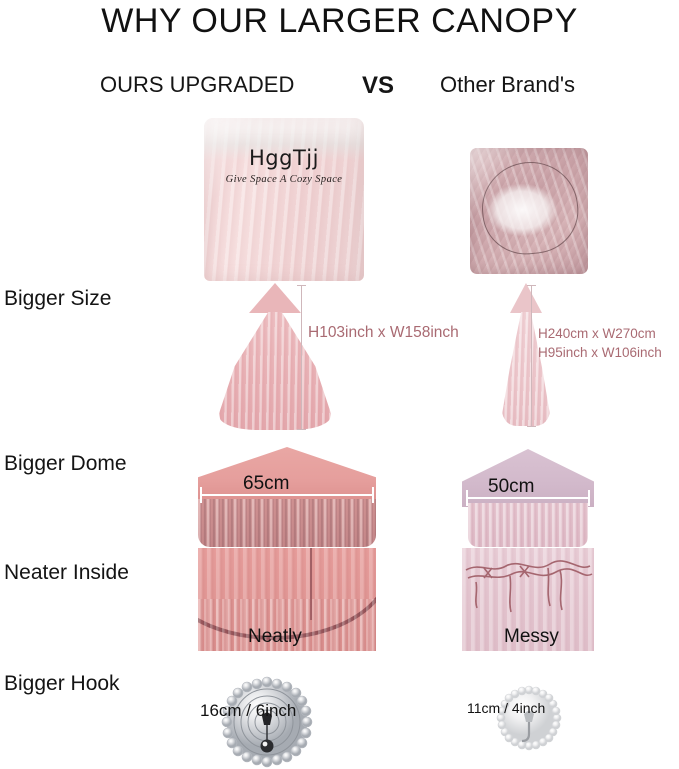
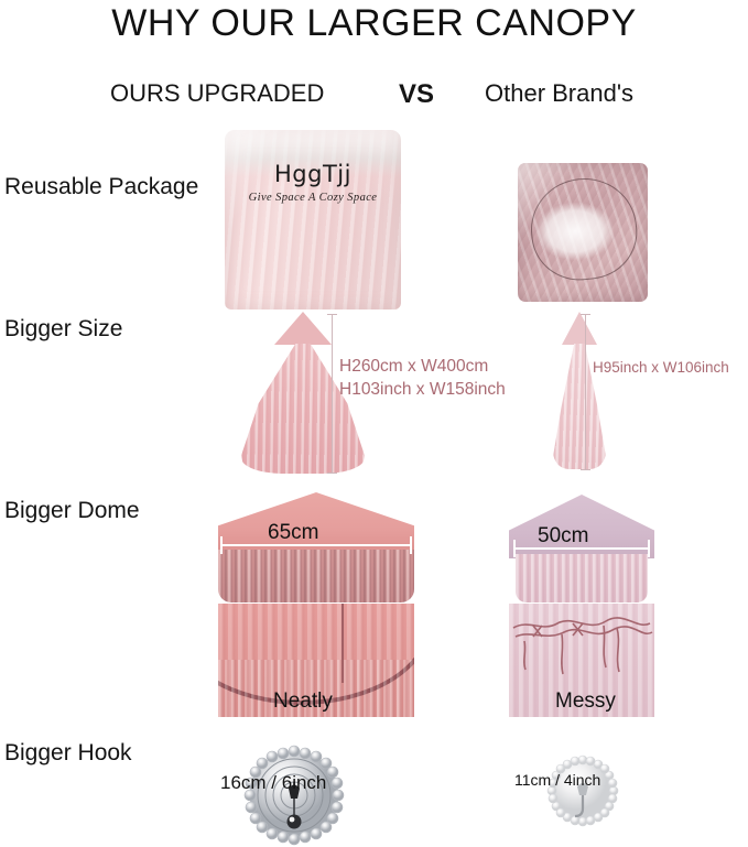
  WHY OUR LARGER CANOPY
  OURS UPGRADED
  VS
  Other Brand's
+ Reusable Package
  Bigger Size
  Bigger Dome
- Neater Inside
  Bigger Hook
  HggTjj
  Give Space A Cozy Space
+ H260cm x W400cm
  H103inch x W158inch
- H240cm x W270cm
  H95inch x W106inch
  65cm
  50cm
  Neatly
  Messy
  16cm / 6inch
  11cm / 4inch
